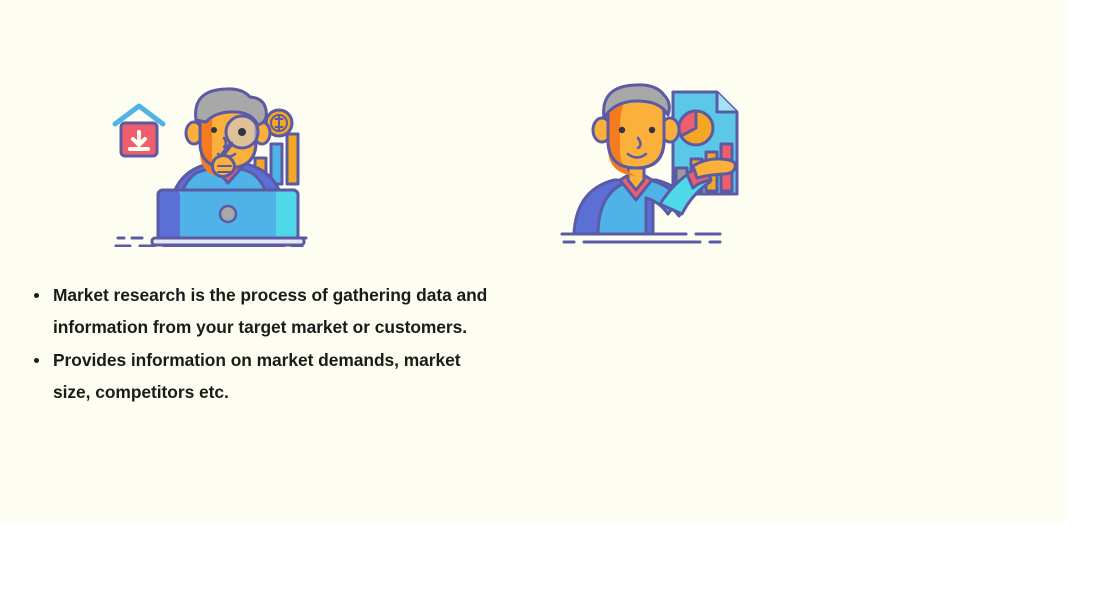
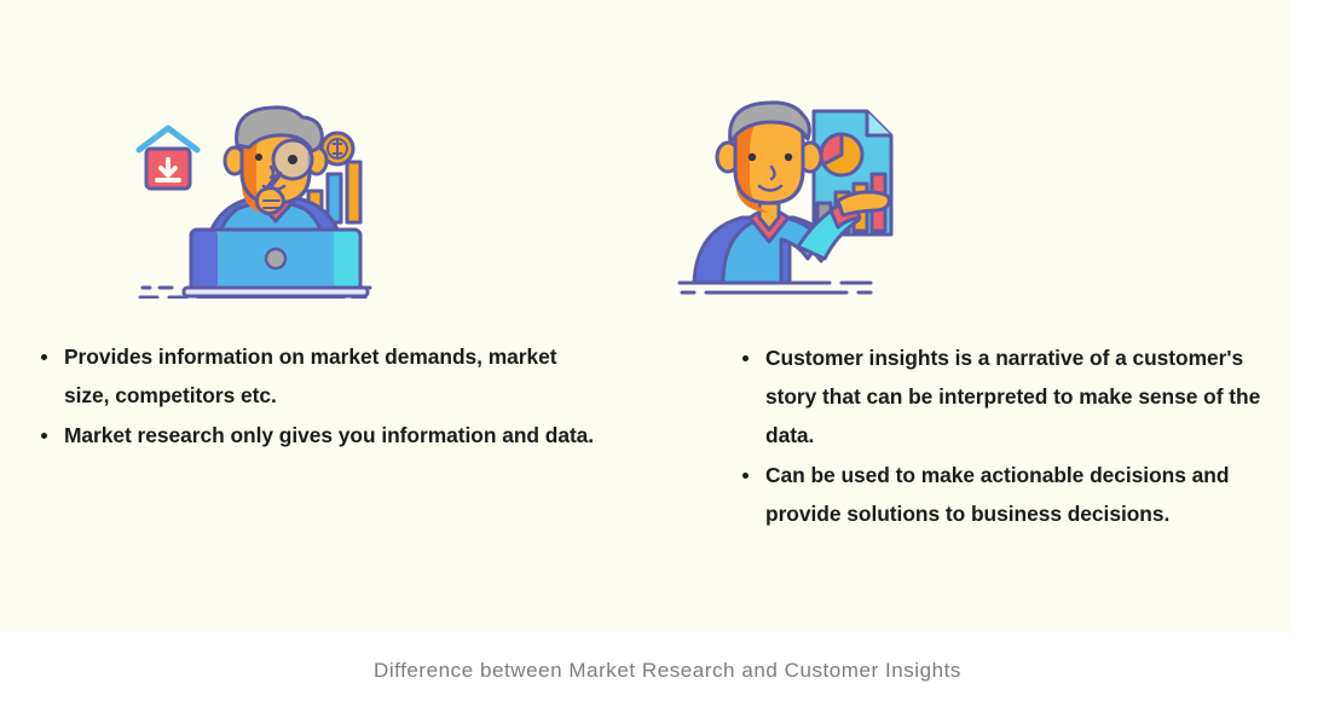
- Market research is the process of gathering data and information from your target market or customers.
  Provides information on market demands, market size, competitors etc.
+ Market research only gives you information and data.
+ Customer insights is a narrative of a customer's story that can be interpreted to make sense of the data.
+ Can be used to make actionable decisions and provide solutions to business decisions.
+ Difference between Market Research and Customer Insights
